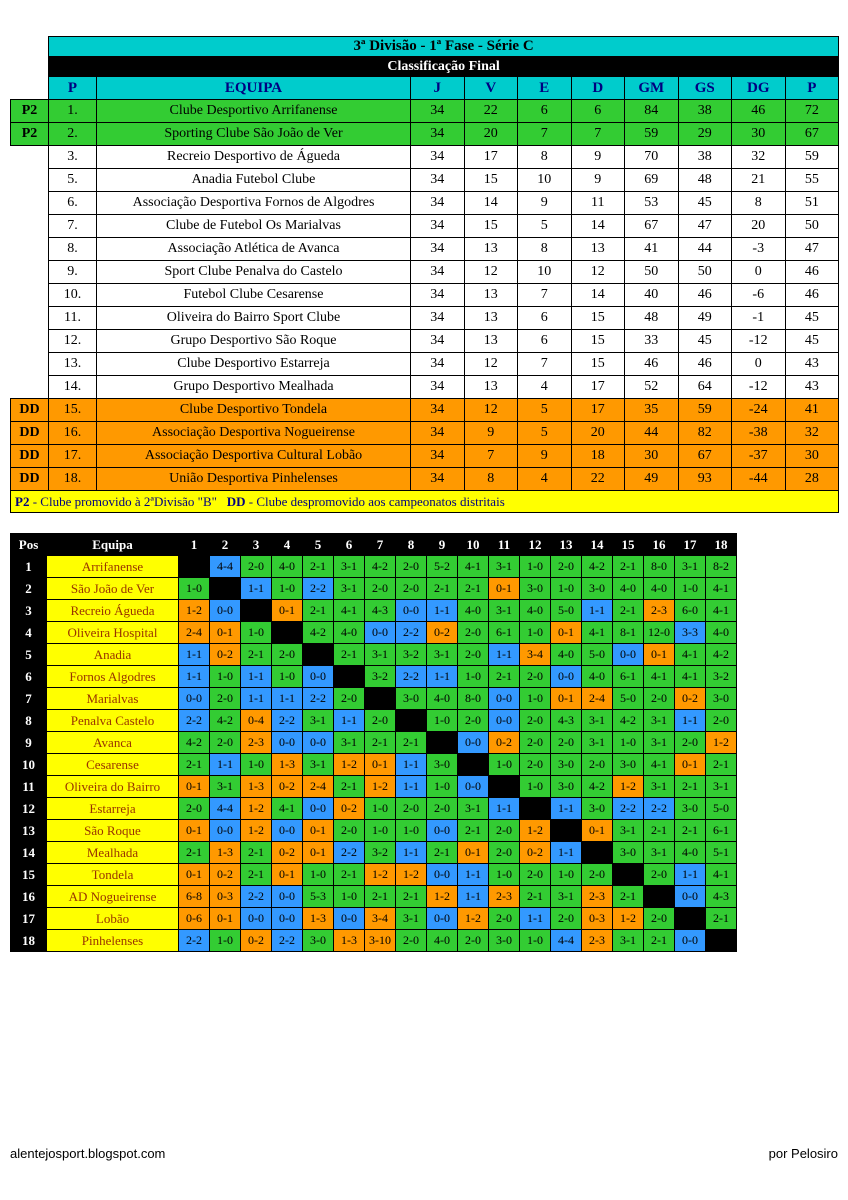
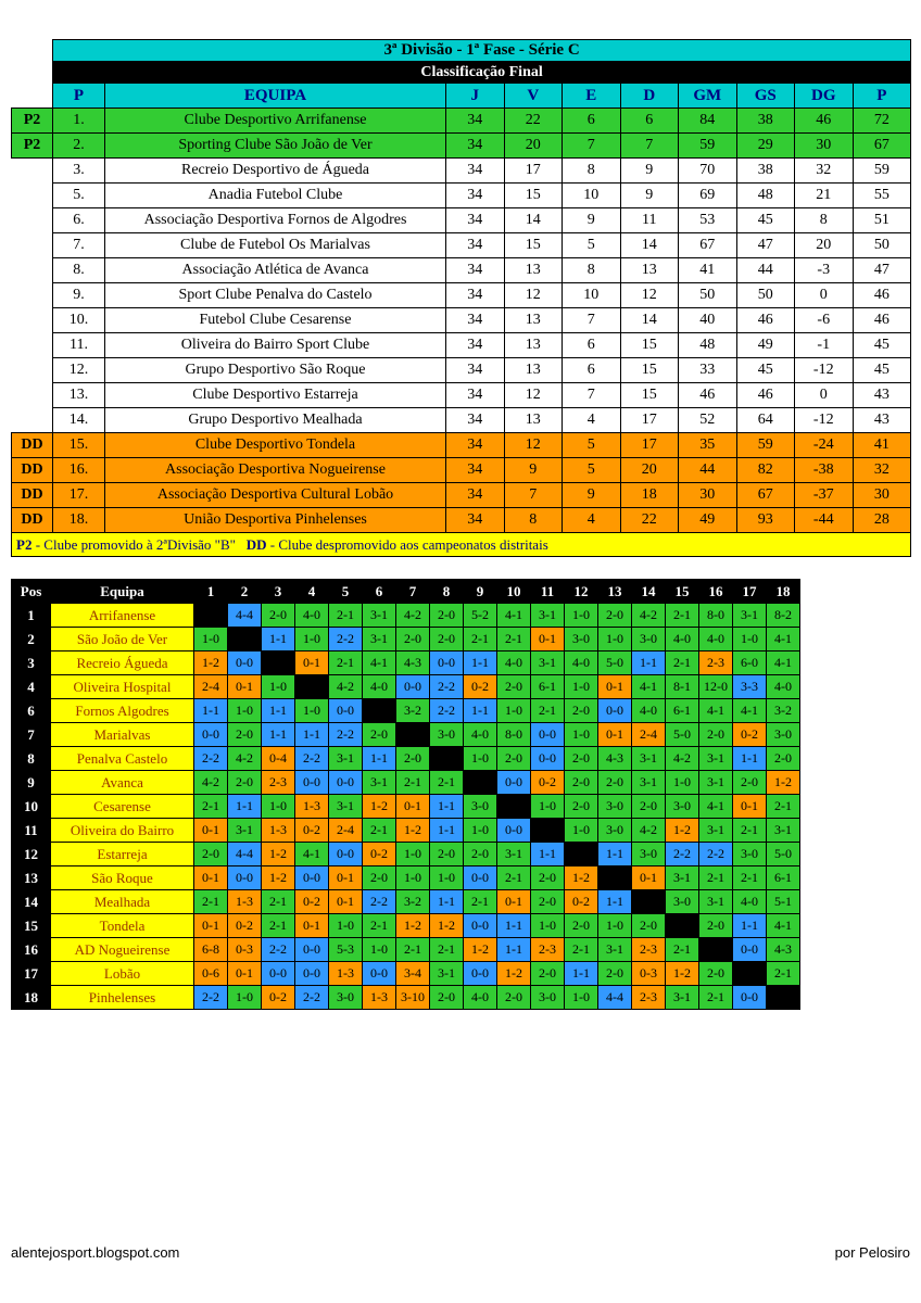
  	3ª Divisão - 1ª Fase - Série C
  	Classificação Final
  	P	EQUIPA	J	V	E	D	GM	GS	DG	P
  P2	1.	Clube Desportivo Arrifanense	34	22	6	6	84	38	46	72
  P2	2.	Sporting Clube São João de Ver	34	20	7	7	59	29	30	67
  	3.	Recreio Desportivo de Águeda	34	17	8	9	70	38	32	59
  	5.	Anadia Futebol Clube	34	15	10	9	69	48	21	55
  	6.	Associação Desportiva Fornos de Algodres	34	14	9	11	53	45	8	51
  	7.	Clube de Futebol Os Marialvas	34	15	5	14	67	47	20	50
  	8.	Associação Atlética de Avanca	34	13	8	13	41	44	-3	47
  	9.	Sport Clube Penalva do Castelo	34	12	10	12	50	50	0	46
  	10.	Futebol Clube Cesarense	34	13	7	14	40	46	-6	46
  	11.	Oliveira do Bairro Sport Clube	34	13	6	15	48	49	-1	45
  	12.	Grupo Desportivo São Roque	34	13	6	15	33	45	-12	45
  	13.	Clube Desportivo Estarreja	34	12	7	15	46	46	0	43
  	14.	Grupo Desportivo Mealhada	34	13	4	17	52	64	-12	43
  DD	15.	Clube Desportivo Tondela	34	12	5	17	35	59	-24	41
  DD	16.	Associação Desportiva Nogueirense	34	9	5	20	44	82	-38	32
  DD	17.	Associação Desportiva Cultural Lobão	34	7	9	18	30	67	-37	30
  DD	18.	União Desportiva Pinhelenses	34	8	4	22	49	93	-44	28
  P2 - Clube promovido à 2ªDivisão "B" DD - Clube despromovido aos campeonatos distritais
  Pos	Equipa	1	2	3	4	5	6	7	8	9	10	11	12	13	14	15	16	17	18
  1	Arrifanense		4-4	2-0	4-0	2-1	3-1	4-2	2-0	5-2	4-1	3-1	1-0	2-0	4-2	2-1	8-0	3-1	8-2
  2	São João de Ver	1-0		1-1	1-0	2-2	3-1	2-0	2-0	2-1	2-1	0-1	3-0	1-0	3-0	4-0	4-0	1-0	4-1
  3	Recreio Águeda	1-2	0-0		0-1	2-1	4-1	4-3	0-0	1-1	4-0	3-1	4-0	5-0	1-1	2-1	2-3	6-0	4-1
  4	Oliveira Hospital	2-4	0-1	1-0		4-2	4-0	0-0	2-2	0-2	2-0	6-1	1-0	0-1	4-1	8-1	12-0	3-3	4-0
- 5	Anadia	1-1	0-2	2-1	2-0		2-1	3-1	3-2	3-1	2-0	1-1	3-4	4-0	5-0	0-0	0-1	4-1	4-2
  6	Fornos Algodres	1-1	1-0	1-1	1-0	0-0		3-2	2-2	1-1	1-0	2-1	2-0	0-0	4-0	6-1	4-1	4-1	3-2
  7	Marialvas	0-0	2-0	1-1	1-1	2-2	2-0		3-0	4-0	8-0	0-0	1-0	0-1	2-4	5-0	2-0	0-2	3-0
  8	Penalva Castelo	2-2	4-2	0-4	2-2	3-1	1-1	2-0		1-0	2-0	0-0	2-0	4-3	3-1	4-2	3-1	1-1	2-0
  9	Avanca	4-2	2-0	2-3	0-0	0-0	3-1	2-1	2-1		0-0	0-2	2-0	2-0	3-1	1-0	3-1	2-0	1-2
  10	Cesarense	2-1	1-1	1-0	1-3	3-1	1-2	0-1	1-1	3-0		1-0	2-0	3-0	2-0	3-0	4-1	0-1	2-1
  11	Oliveira do Bairro	0-1	3-1	1-3	0-2	2-4	2-1	1-2	1-1	1-0	0-0		1-0	3-0	4-2	1-2	3-1	2-1	3-1
  12	Estarreja	2-0	4-4	1-2	4-1	0-0	0-2	1-0	2-0	2-0	3-1	1-1		1-1	3-0	2-2	2-2	3-0	5-0
  13	São Roque	0-1	0-0	1-2	0-0	0-1	2-0	1-0	1-0	0-0	2-1	2-0	1-2		0-1	3-1	2-1	2-1	6-1
  14	Mealhada	2-1	1-3	2-1	0-2	0-1	2-2	3-2	1-1	2-1	0-1	2-0	0-2	1-1		3-0	3-1	4-0	5-1
  15	Tondela	0-1	0-2	2-1	0-1	1-0	2-1	1-2	1-2	0-0	1-1	1-0	2-0	1-0	2-0		2-0	1-1	4-1
  16	AD Nogueirense	6-8	0-3	2-2	0-0	5-3	1-0	2-1	2-1	1-2	1-1	2-3	2-1	3-1	2-3	2-1		0-0	4-3
  17	Lobão	0-6	0-1	0-0	0-0	1-3	0-0	3-4	3-1	0-0	1-2	2-0	1-1	2-0	0-3	1-2	2-0		2-1
  18	Pinhelenses	2-2	1-0	0-2	2-2	3-0	1-3	3-10	2-0	4-0	2-0	3-0	1-0	4-4	2-3	3-1	2-1	0-0
  alentejosport.blogspot.com
  por Pelosiro
